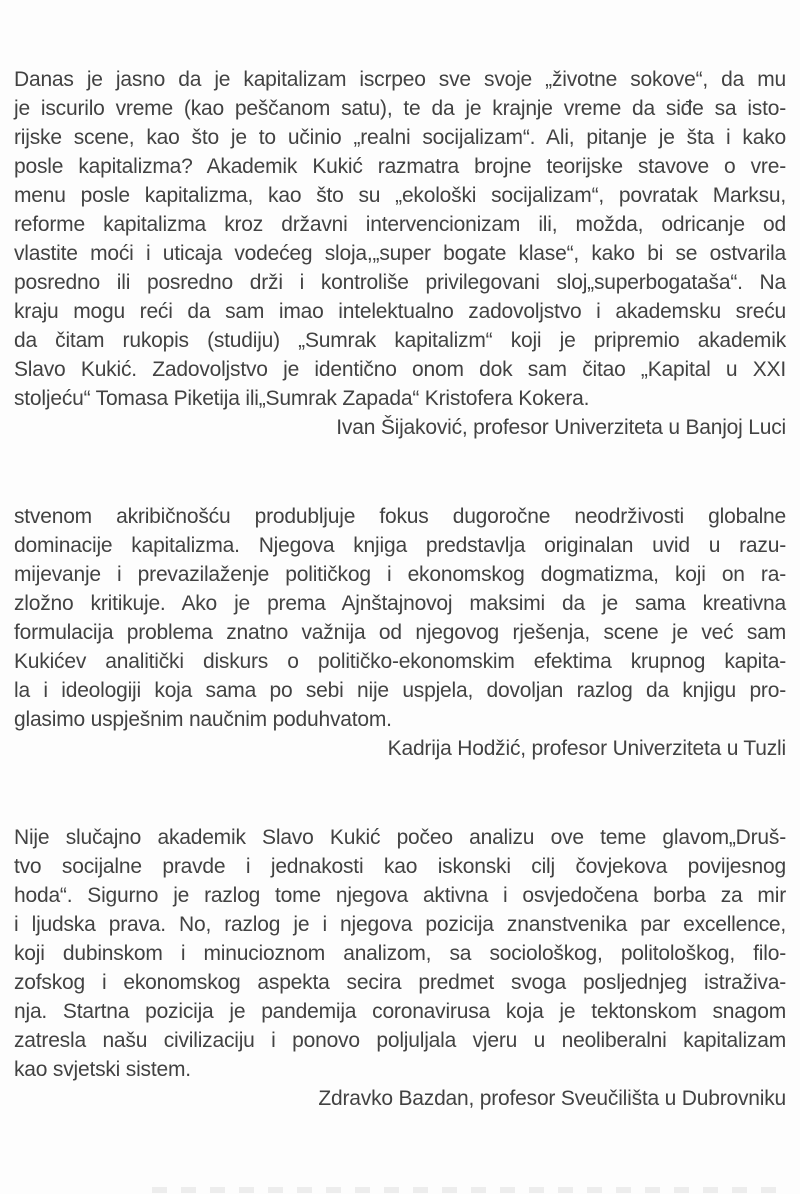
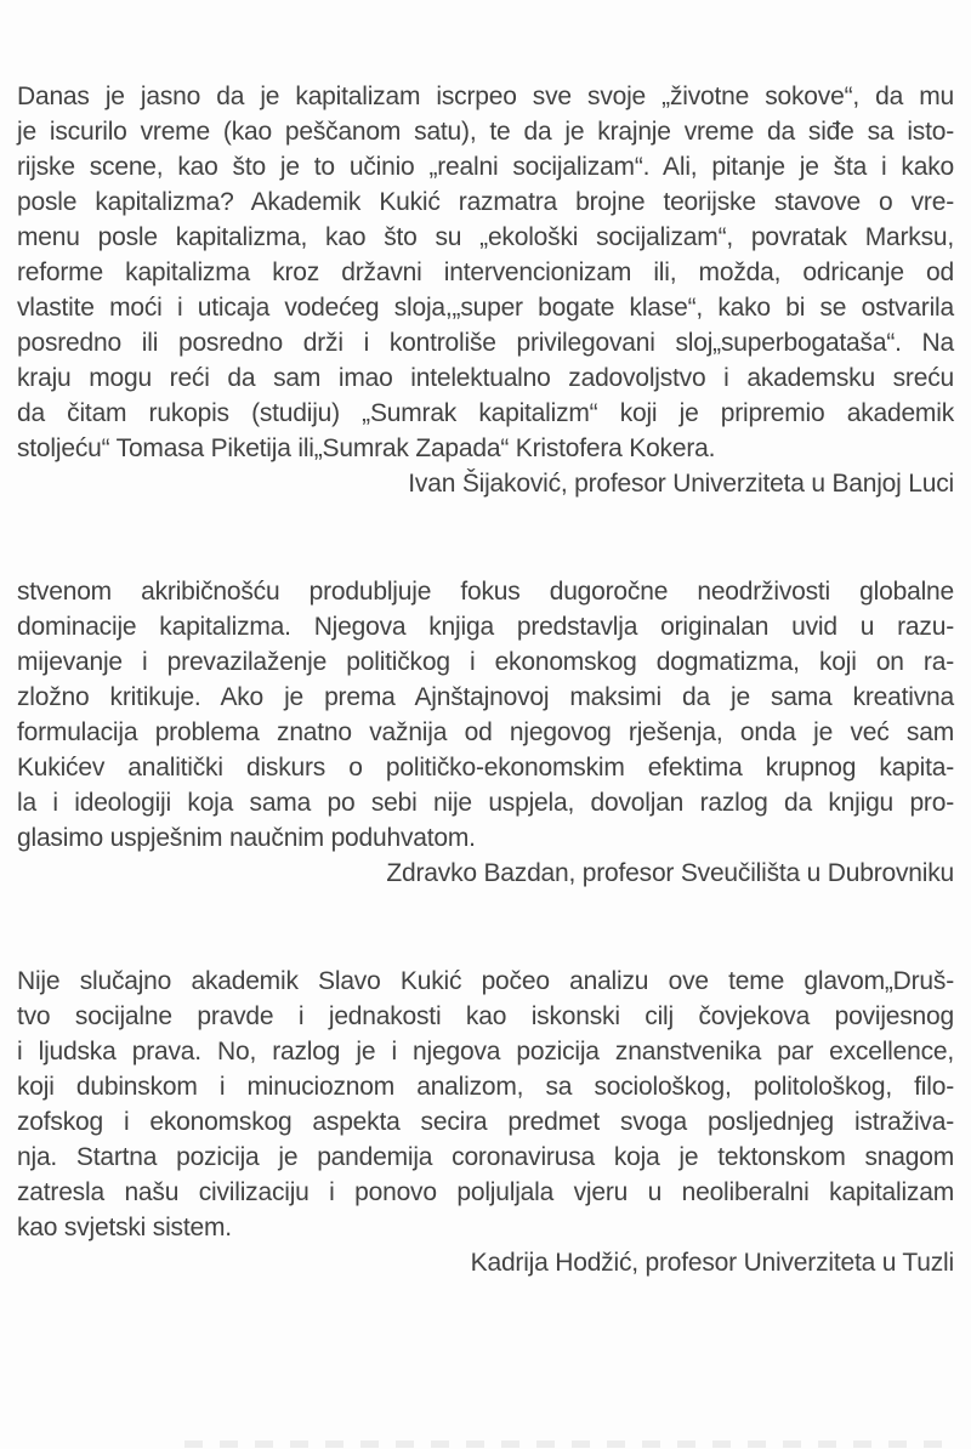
  Danas je jasno da je kapitalizam iscrpeo sve svoje „životne sokove“, da mu
  je iscurilo vreme (kao peščanom satu), te da je krajnje vreme da siđe sa isto-
  rijske scene, kao što je to učinio „realni socijalizam“. Ali, pitanje je šta i kako
  posle kapitalizma? Akademik Kukić razmatra brojne teorijske stavove o vre-
  menu posle kapitalizma, kao što su „ekološki socijalizam“, povratak Marksu,
  reforme kapitalizma kroz državni intervencionizam ili, možda, odricanje od
  vlastite moći i uticaja vodećeg sloja,„super bogate klase“, kako bi se ostvarila
  posredno ili posredno drži i kontroliše privilegovani sloj„superbogataša“. Na
  kraju mogu reći da sam imao intelektualno zadovoljstvo i akademsku sreću
  da čitam rukopis (studiju) „Sumrak kapitalizm“ koji je pripremio akademik
- Slavo Kukić. Zadovoljstvo je identično onom dok sam čitao „Kapital u XXI
  stoljeću“ Tomasa Piketija ili„Sumrak Zapada“ Kristofera Kokera.
  Ivan Šijaković, profesor Univerziteta u Banjoj Luci
  stvenom akribičnošću produbljuje fokus dugoročne neodrživosti globalne
  dominacije kapitalizma. Njegova knjiga predstavlja originalan uvid u razu-
  mijevanje i prevazilaženje političkog i ekonomskog dogmatizma, koji on ra-
  zložno kritikuje. Ako je prema Ajnštajnovoj maksimi da je sama kreativna
- formulacija problema znatno važnija od njegovog rješenja, scene je već sam
+ formulacija problema znatno važnija od njegovog rješenja, onda je već sam
  Kukićev analitički diskurs o političko-ekonomskim efektima krupnog kapita-
  la i ideologiji koja sama po sebi nije uspjela, dovoljan razlog da knjigu pro-
  glasimo uspješnim naučnim poduhvatom.
- Kadrija Hodžić, profesor Univerziteta u Tuzli
+ Zdravko Bazdan, profesor Sveučilišta u Dubrovniku
  Nije slučajno akademik Slavo Kukić počeo analizu ove teme glavom„Druš-
  tvo socijalne pravde i jednakosti kao iskonski cilj čovjekova povijesnog
- hoda“. Sigurno je razlog tome njegova aktivna i osvjedočena borba za mir
  i ljudska prava. No, razlog je i njegova pozicija znanstvenika par excellence,
  koji dubinskom i minucioznom analizom, sa sociološkog, politološkog, filo-
  zofskog i ekonomskog aspekta secira predmet svoga posljednjeg istraživa-
  nja. Startna pozicija je pandemija coronavirusa koja je tektonskom snagom
  zatresla našu civilizaciju i ponovo poljuljala vjeru u neoliberalni kapitalizam
  kao svjetski sistem.
- Zdravko Bazdan, profesor Sveučilišta u Dubrovniku
+ Kadrija Hodžić, profesor Univerziteta u Tuzli
